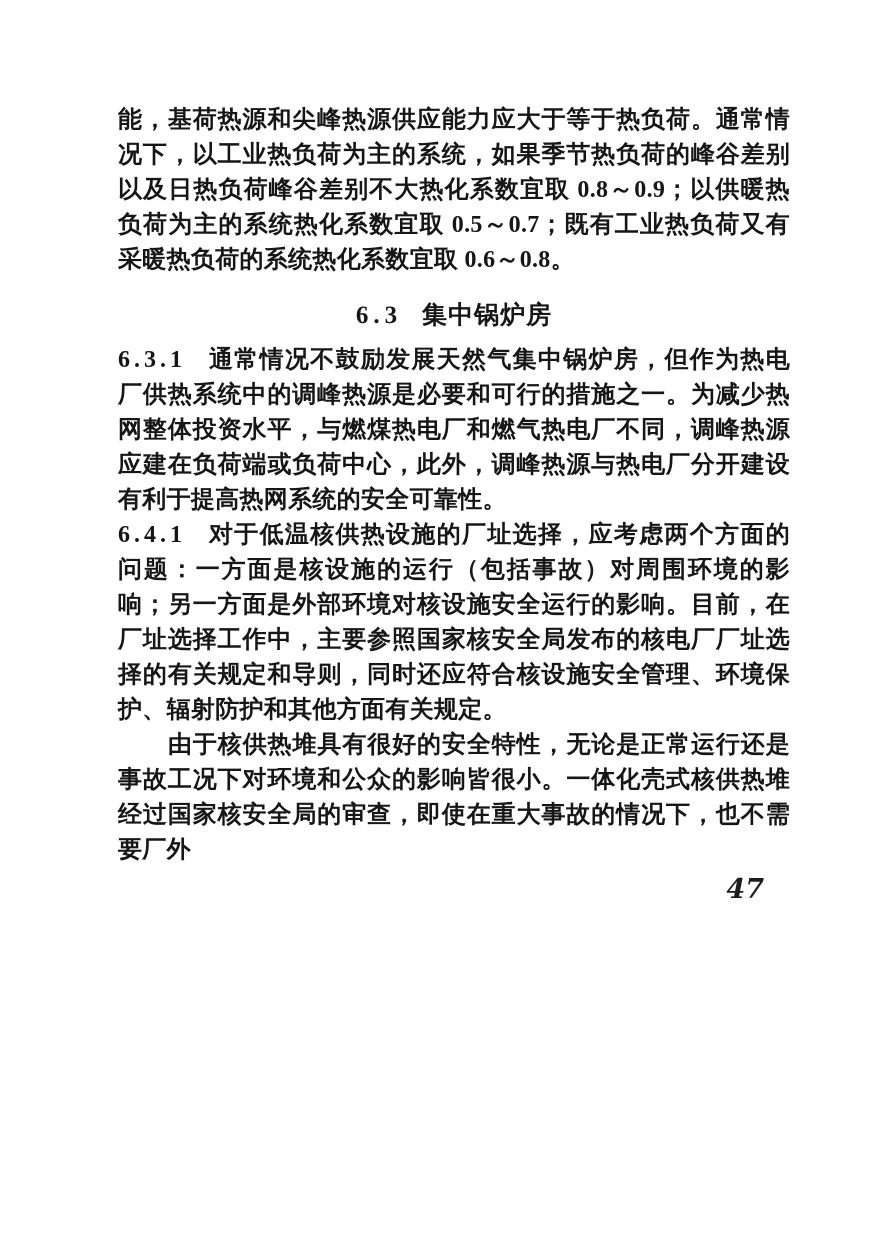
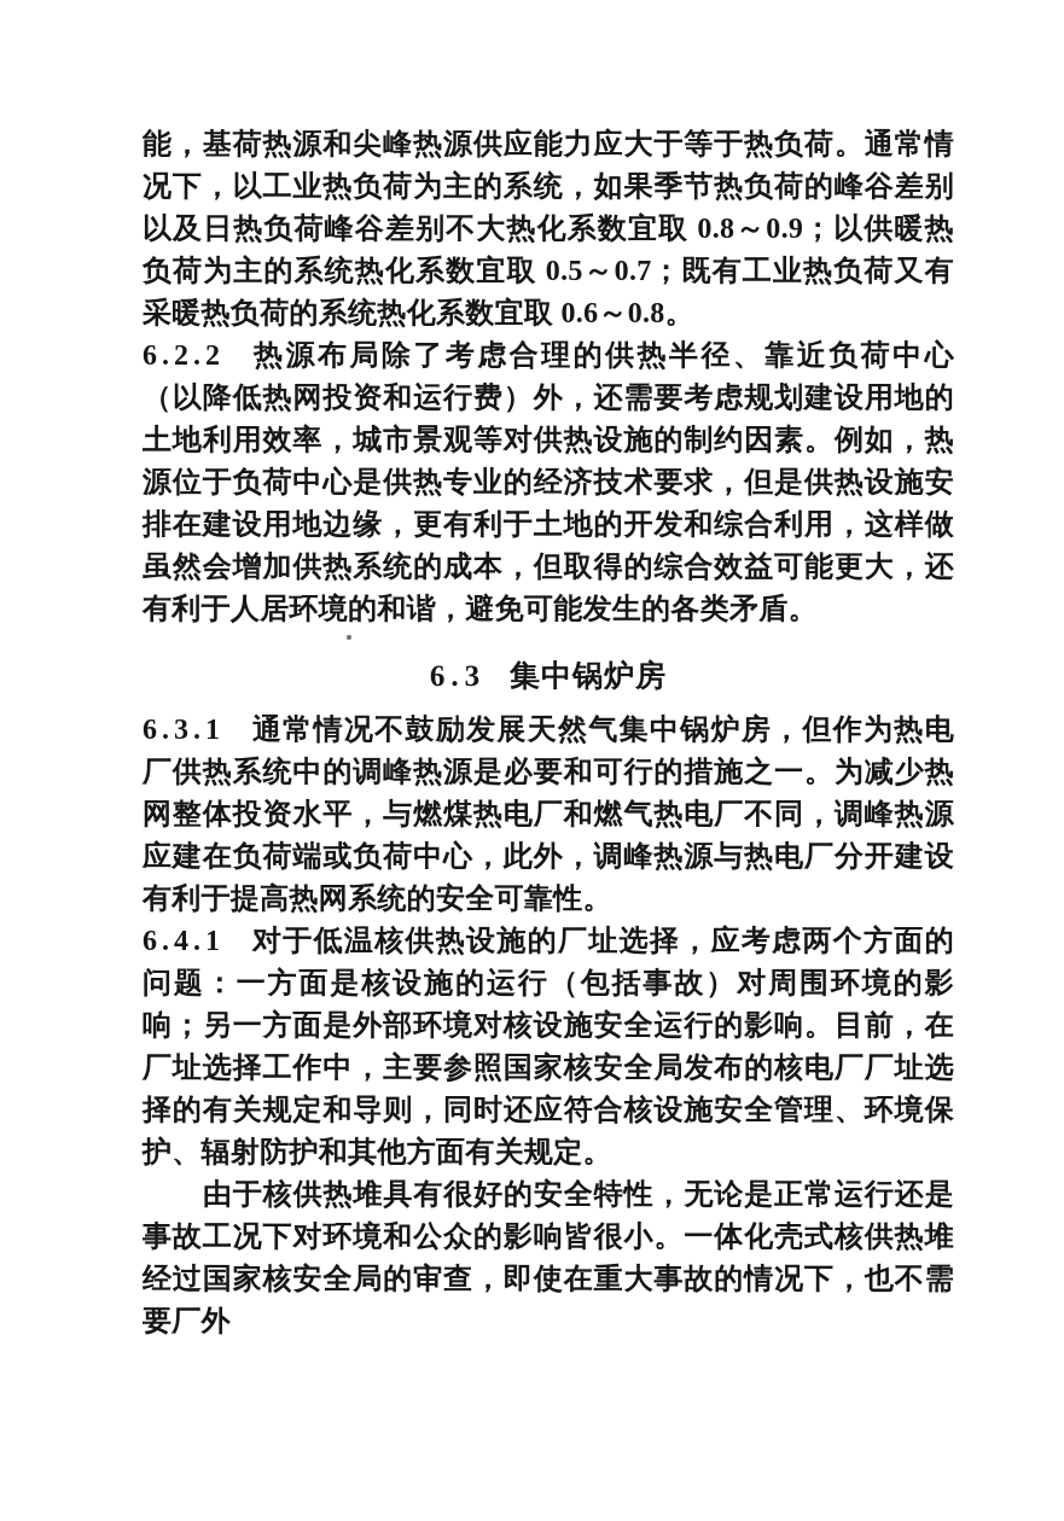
  能，基荷热源和尖峰热源供应能力应大于等于热负荷。通常情况下，以工业热负荷为主的系统，如果季节热负荷的峰谷差别以及日热负荷峰谷差别不大热化系数宜取 0.8～0.9；以供暖热负荷为主的系统热化系数宜取 0.5～0.7；既有工业热负荷又有采暖热负荷的系统热化系数宜取 0.6～0.8。
+ 6.2.2 热源布局除了考虑合理的供热半径、靠近负荷中心（以降低热网投资和运行费）外，还需要考虑规划建设用地的土地利用效率，城市景观等对供热设施的制约因素。例如，热源位于负荷中心是供热专业的经济技术要求，但是供热设施安排在建设用地边缘，更有利于土地的开发和综合利用，这样做虽然会增加供热系统的成本，但取得的综合效益可能更大，还有利于人居环境的和谐，避免可能发生的各类矛盾。
  6.3 集中锅炉房
  6.3.1 通常情况不鼓励发展天然气集中锅炉房，但作为热电厂供热系统中的调峰热源是必要和可行的措施之一。为减少热网整体投资水平，与燃煤热电厂和燃气热电厂不同，调峰热源应建在负荷端或负荷中心，此外，调峰热源与热电厂分开建设有利于提高热网系统的安全可靠性。
  6.4.1 对于低温核供热设施的厂址选择，应考虑两个方面的问题：一方面是核设施的运行（包括事故）对周围环境的影响；另一方面是外部环境对核设施安全运行的影响。目前，在厂址选择工作中，主要参照国家核安全局发布的核电厂厂址选择的有关规定和导则，同时还应符合核设施安全管理、环境保护、辐射防护和其他方面有关规定。
  由于核供热堆具有很好的安全特性，无论是正常运行还是事故工况下对环境和公众的影响皆很小。一体化壳式核供热堆经过国家核安全局的审查，即使在重大事故的情况下，也不需要厂外
- 47
